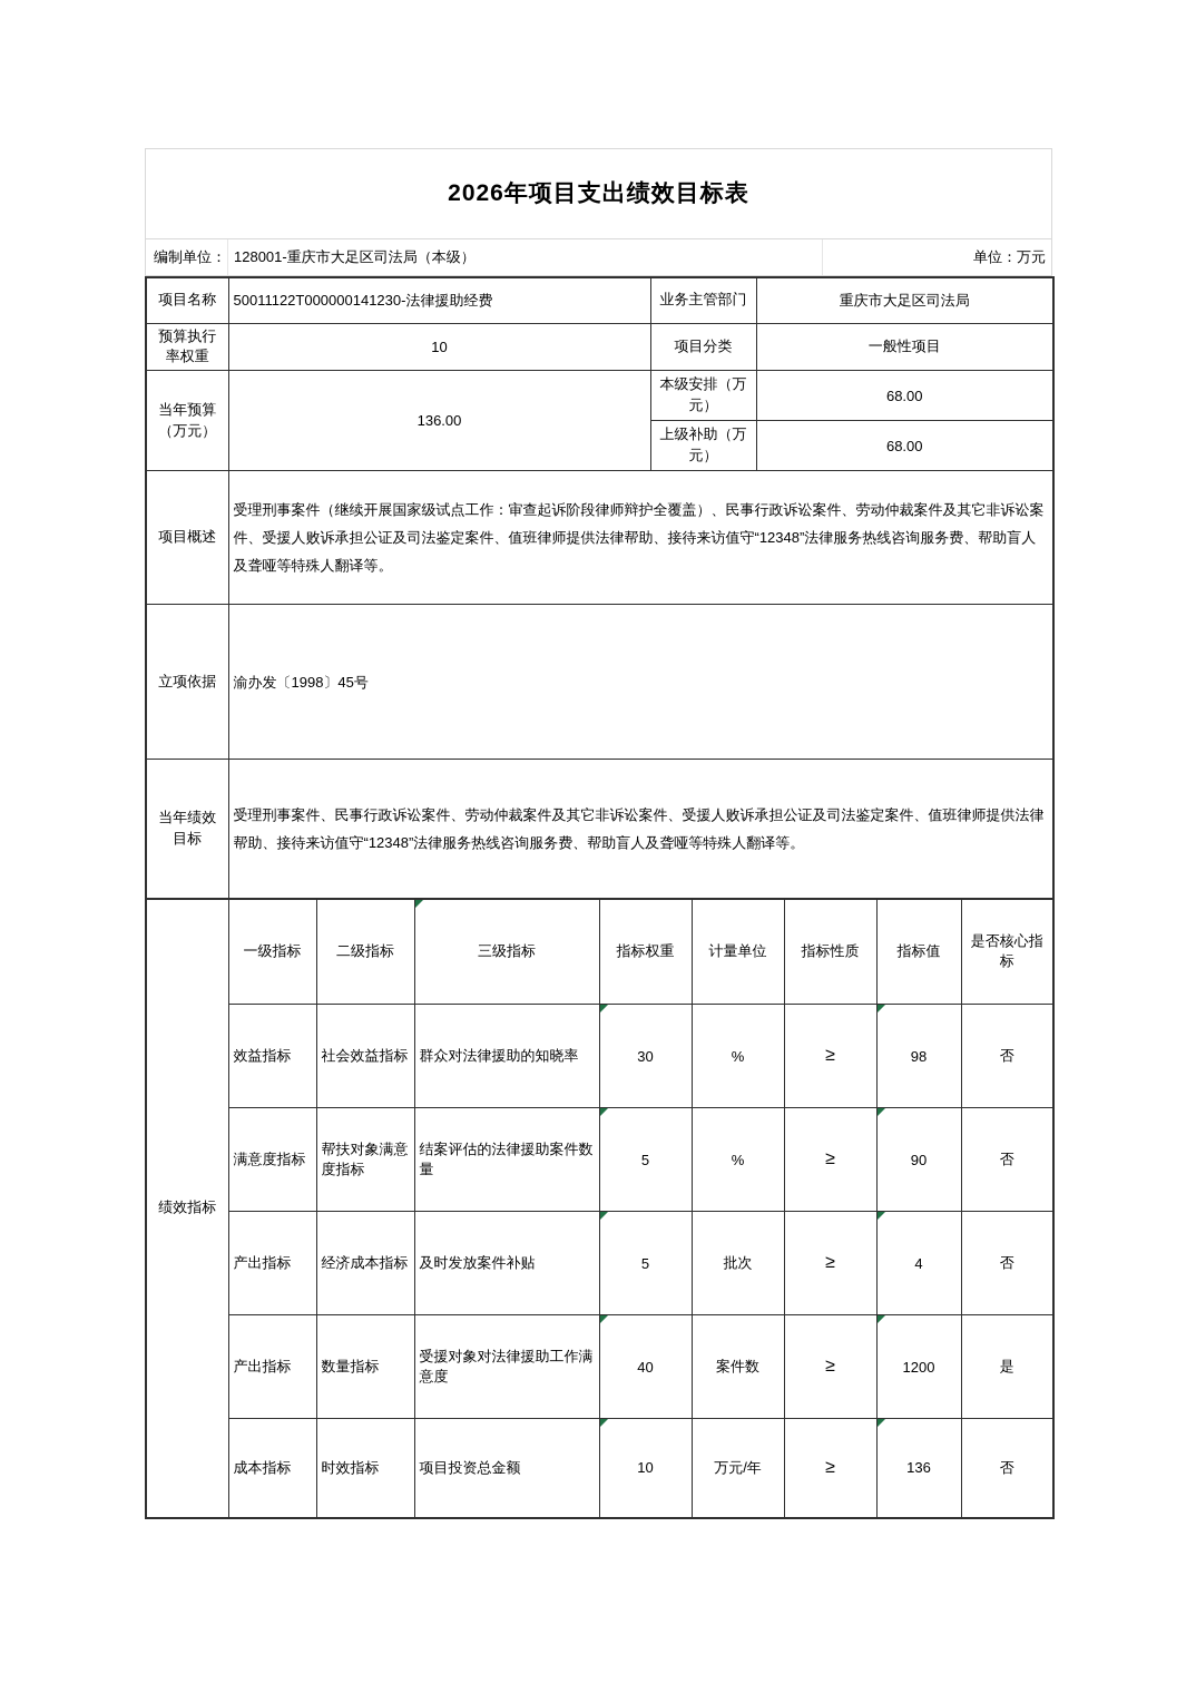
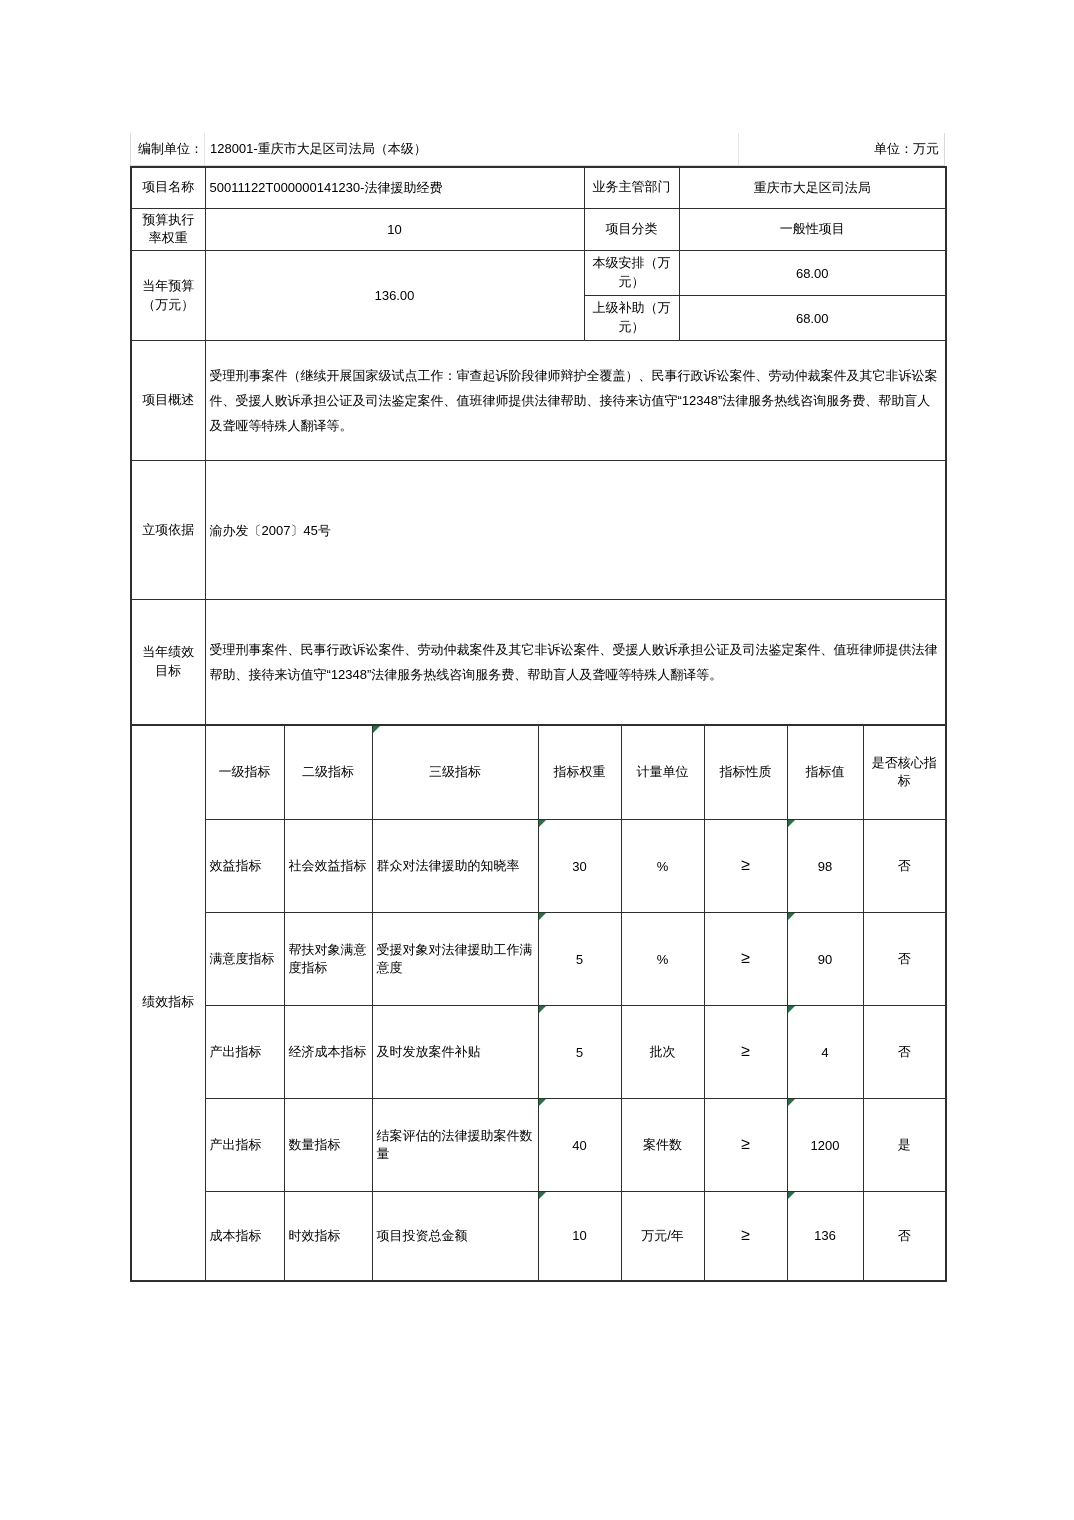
- 2026年项目支出绩效目标表
  编制单位：
  128001-重庆市大足区司法局（本级）
  单位：万元
  项目名称	50011122T000000141230-法律援助经费	业务主管部门	重庆市大足区司法局
  预算执行率权重	10	项目分类	一般性项目
  当年预算（万元）	136.00	本级安排（万元）	68.00
  上级补助（万元）	68.00
  项目概述	受理刑事案件（继续开展国家级试点工作：审查起诉阶段律师辩护全覆盖）、民事行政诉讼案件、劳动仲裁案件及其它非诉讼案件、受援人败诉承担公证及司法鉴定案件、值班律师提供法律帮助、接待来访值守“12348”法律服务热线咨询服务费、帮助盲人及聋哑等特殊人翻译等。
- 立项依据	渝办发〔1998〕45号
+ 立项依据	渝办发〔2007〕45号
  当年绩效目标	受理刑事案件、民事行政诉讼案件、劳动仲裁案件及其它非诉讼案件、受援人败诉承担公证及司法鉴定案件、值班律师提供法律帮助、接待来访值守“12348”法律服务热线咨询服务费、帮助盲人及聋哑等特殊人翻译等。
  绩效指标	一级指标	二级指标	三级指标	指标权重	计量单位	指标性质	指标值	是否核心指标
  效益指标	社会效益指标	群众对法律援助的知晓率	30	%	≥	98	否
- 满意度指标	帮扶对象满意度指标	结案评估的法律援助案件数量	5	%	≥	90	否
+ 满意度指标	帮扶对象满意度指标	受援对象对法律援助工作满意度	5	%	≥	90	否
  产出指标	经济成本指标	及时发放案件补贴	5	批次	≥	4	否
- 产出指标	数量指标	受援对象对法律援助工作满意度	40	案件数	≥	1200	是
+ 产出指标	数量指标	结案评估的法律援助案件数量	40	案件数	≥	1200	是
  成本指标	时效指标	项目投资总金额	10	万元/年	≥	136	否
